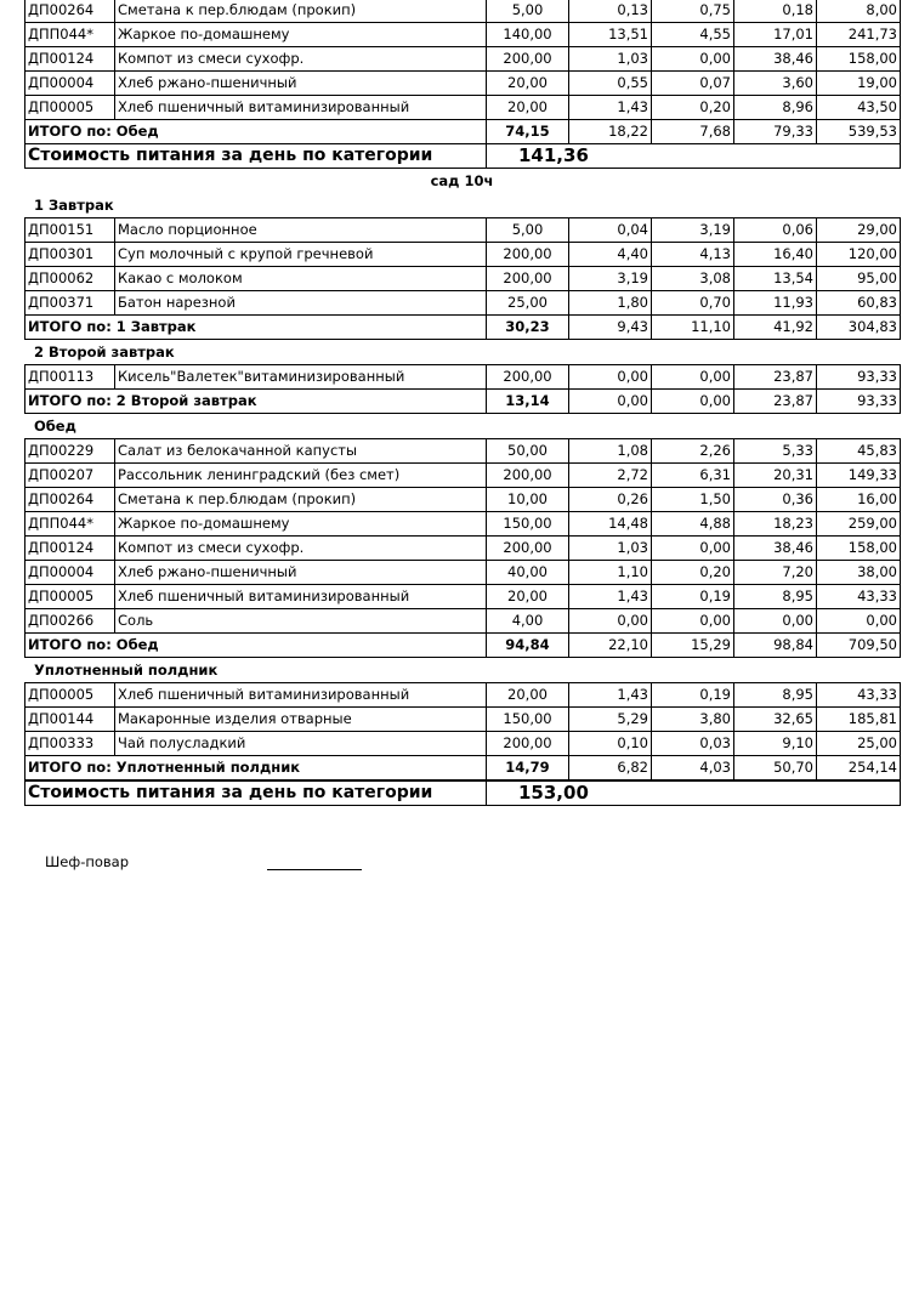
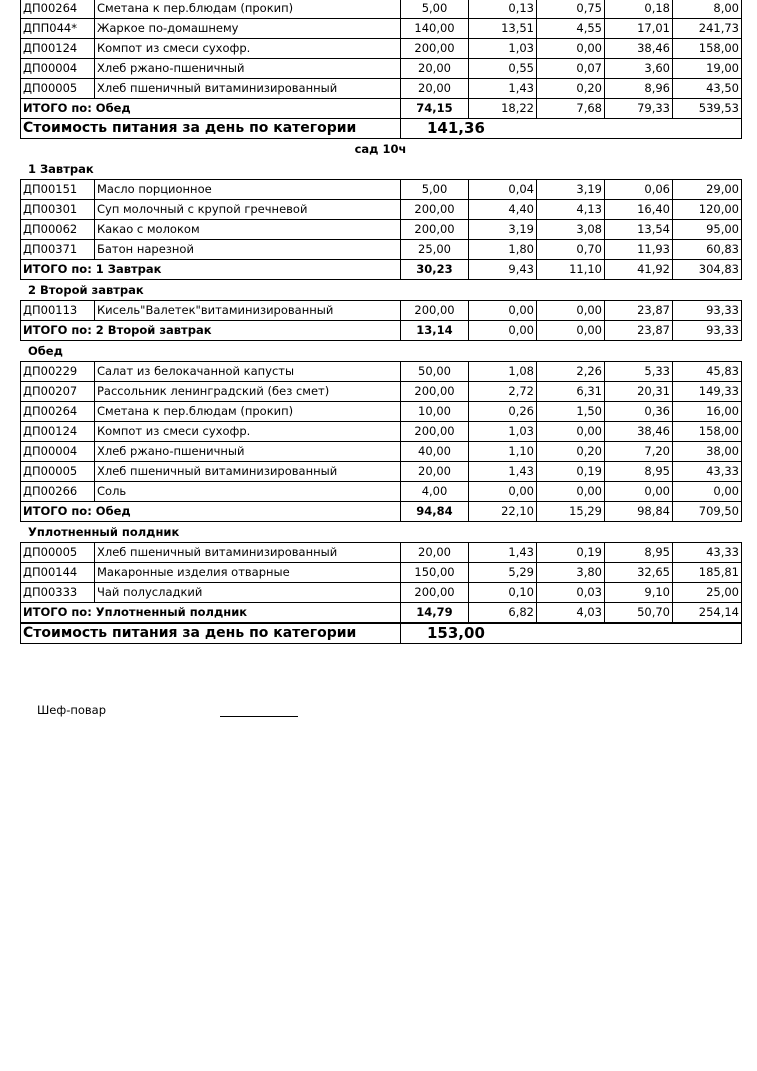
  ДП00264	Сметана к пер.блюдам (прокип)	5,00	0,13	0,75	0,18	8,00
  ДПП044*	Жаркое по-домашнему	140,00	13,51	4,55	17,01	241,73
  ДП00124	Компот из смеси сухофр.	200,00	1,03	0,00	38,46	158,00
  ДП00004	Хлеб ржано-пшеничный	20,00	0,55	0,07	3,60	19,00
  ДП00005	Хлеб пшеничный витаминизированный	20,00	1,43	0,20	8,96	43,50
  ИТОГО по: Обед	74,15	18,22	7,68	79,33	539,53
  Стоимость питания за день по категории	141,36
  сад 10ч
  1 Завтрак
  ДП00151	Масло порционное	5,00	0,04	3,19	0,06	29,00
  ДП00301	Суп молочный с крупой гречневой	200,00	4,40	4,13	16,40	120,00
  ДП00062	Какао с молоком	200,00	3,19	3,08	13,54	95,00
  ДП00371	Батон нарезной	25,00	1,80	0,70	11,93	60,83
  ИТОГО по: 1 Завтрак	30,23	9,43	11,10	41,92	304,83
  2 Второй завтрак
  ДП00113	Кисель"Валетек"витаминизированный	200,00	0,00	0,00	23,87	93,33
  ИТОГО по: 2 Второй завтрак	13,14	0,00	0,00	23,87	93,33
  Обед
  ДП00229	Салат из белокачанной капусты	50,00	1,08	2,26	5,33	45,83
  ДП00207	Рассольник ленинградский (без смет)	200,00	2,72	6,31	20,31	149,33
  ДП00264	Сметана к пер.блюдам (прокип)	10,00	0,26	1,50	0,36	16,00
- ДПП044*	Жаркое по-домашнему	150,00	14,48	4,88	18,23	259,00
  ДП00124	Компот из смеси сухофр.	200,00	1,03	0,00	38,46	158,00
  ДП00004	Хлеб ржано-пшеничный	40,00	1,10	0,20	7,20	38,00
  ДП00005	Хлеб пшеничный витаминизированный	20,00	1,43	0,19	8,95	43,33
  ДП00266	Соль	4,00	0,00	0,00	0,00	0,00
  ИТОГО по: Обед	94,84	22,10	15,29	98,84	709,50
  Уплотненный полдник
  ДП00005	Хлеб пшеничный витаминизированный	20,00	1,43	0,19	8,95	43,33
  ДП00144	Макаронные изделия отварные	150,00	5,29	3,80	32,65	185,81
  ДП00333	Чай полусладкий	200,00	0,10	0,03	9,10	25,00
  ИТОГО по: Уплотненный полдник	14,79	6,82	4,03	50,70	254,14
  Стоимость питания за день по категории	153,00
  Шеф-повар
